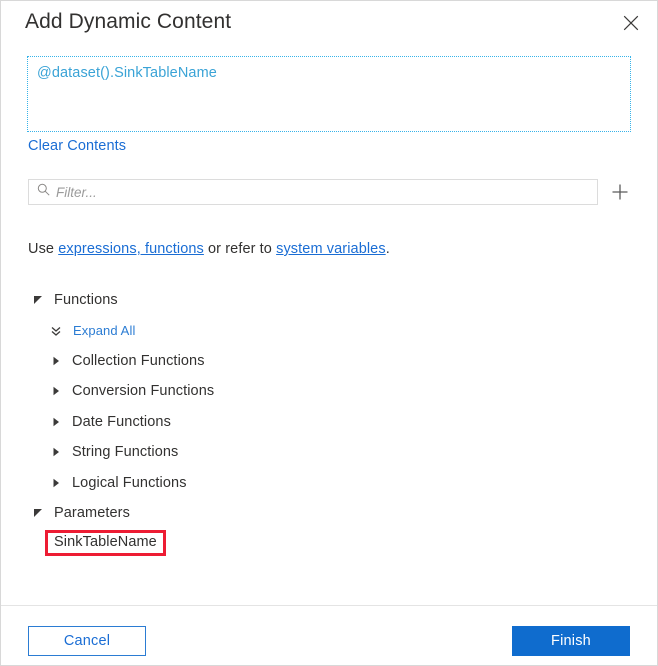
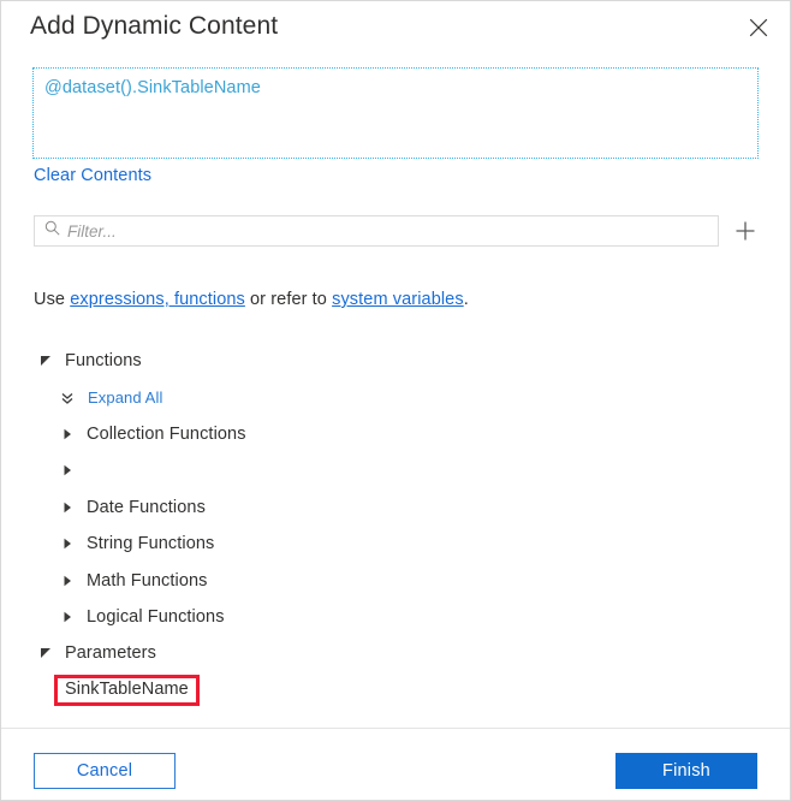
  Add Dynamic Content
  @dataset().SinkTableName
  Clear Contents
  Filter...
  Use expressions, functions or refer to system variables.
  Functions
  Expand All
  Collection Functions
- Conversion Functions
  Date Functions
  String Functions
+ Math Functions
  Logical Functions
  Parameters
  SinkTableName
  Cancel
  Finish
